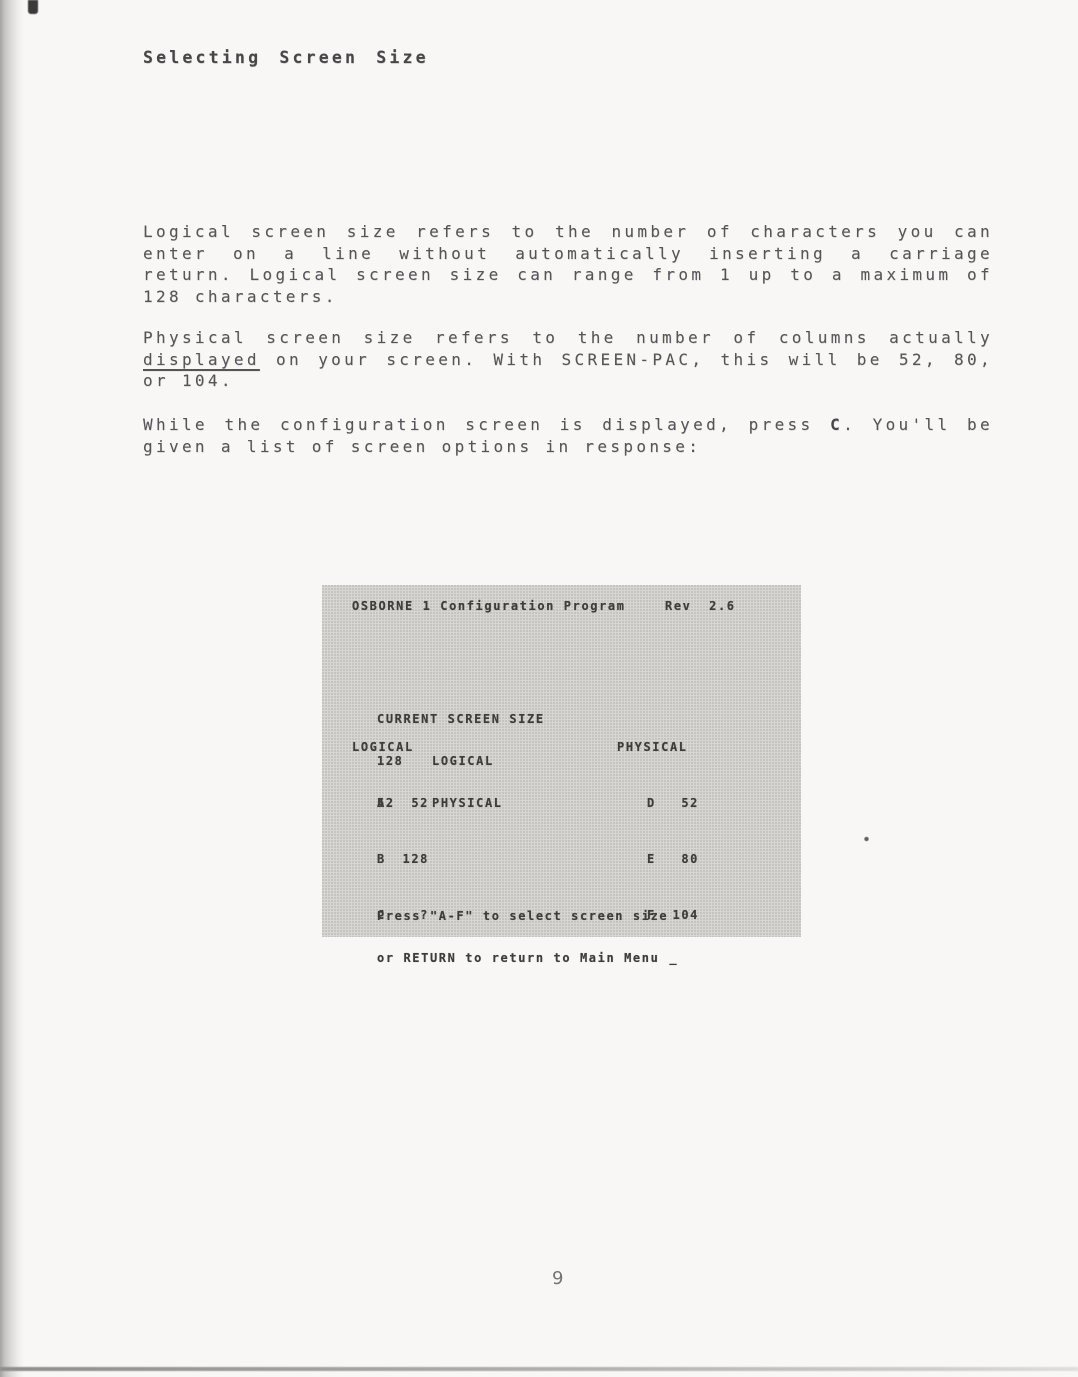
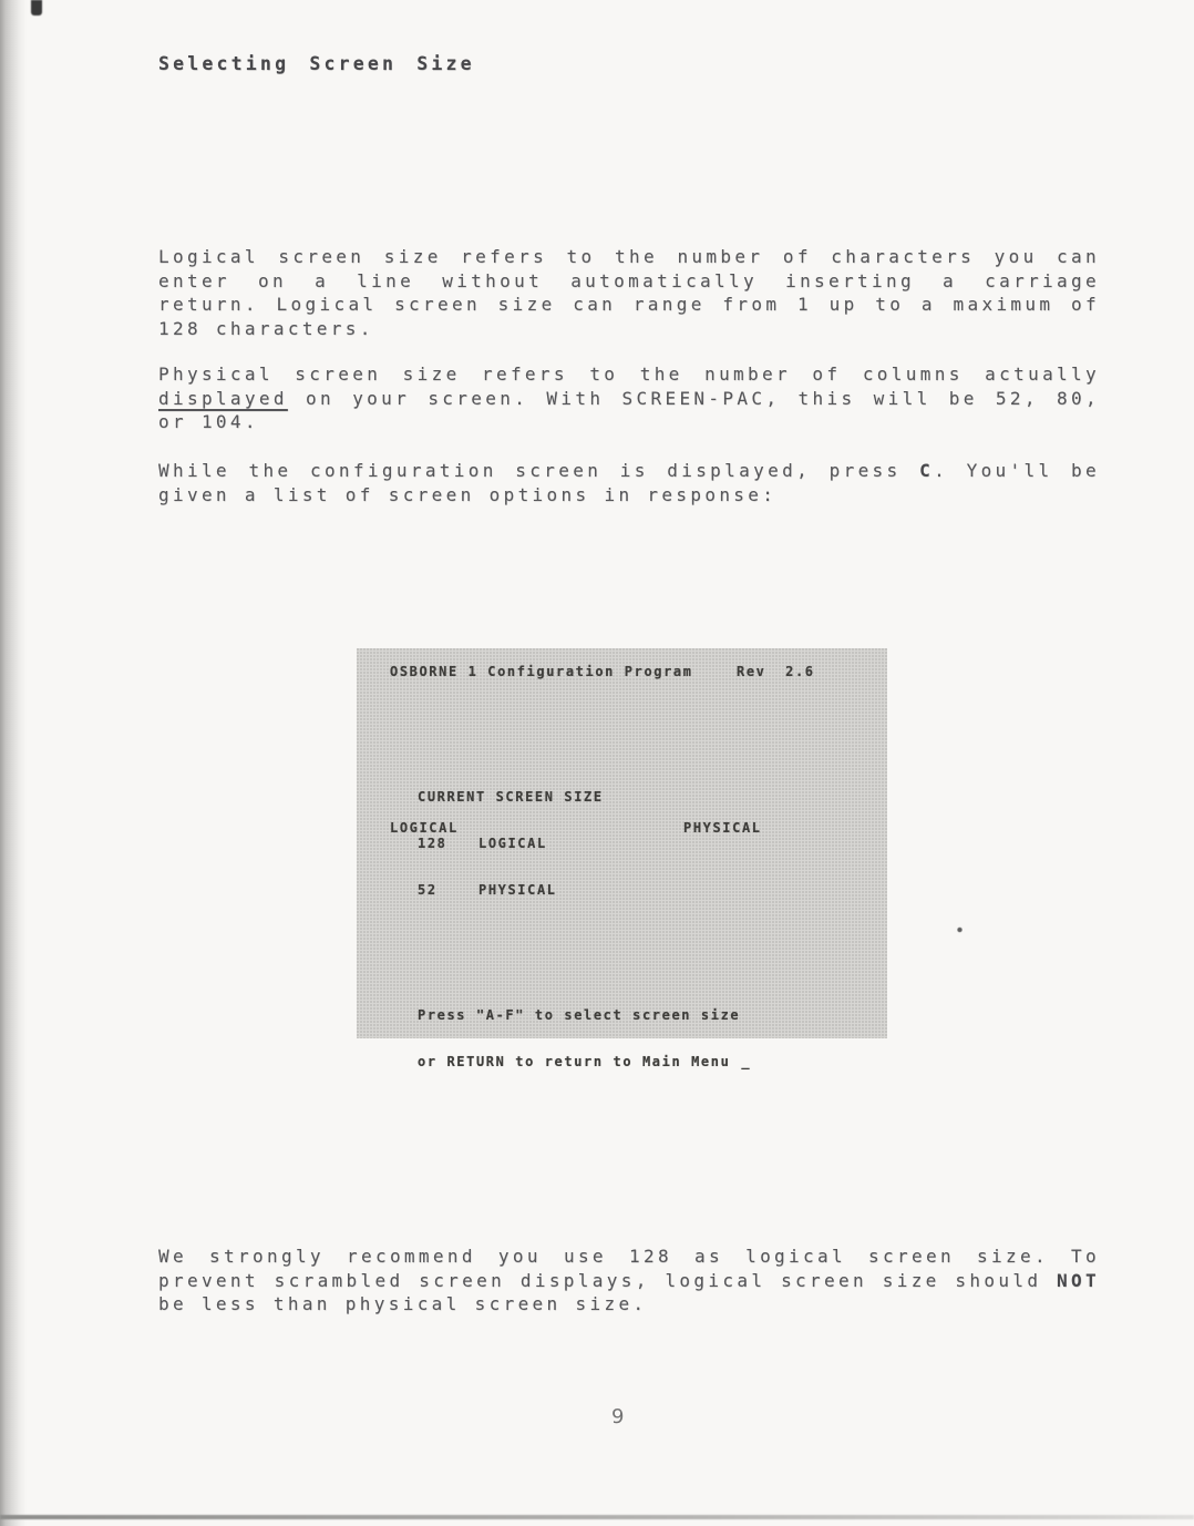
  Selecting Screen Size
  Logical screen size refers to the number of characters you can enter on a line without automatically inserting a carriage return. Logical screen size can range from 1 up to a maximum of 128 characters.
  Physical screen size refers to the number of columns actually displayed on your screen. With SCREEN-PAC, this will be 52, 80, or 104.
  While the configuration screen is displayed, press C. You'll be given a list of screen options in response:
  OSBORNE 1 Configuration Program
  Rev 2.6
  CURRENT SCREEN SIZE
  128 LOGICAL
  52 PHYSICAL
  LOGICAL
  PHYSICAL
- A 52
- B 128
- C ?
- D 52
- E 80
- F 104
  Press "A-F" to select screen size
  or RETURN to return to Main Menu _
+ We strongly recommend you use 128 as logical screen size. To prevent scrambled screen displays, logical screen size should NOT be less than physical screen size.
  9
